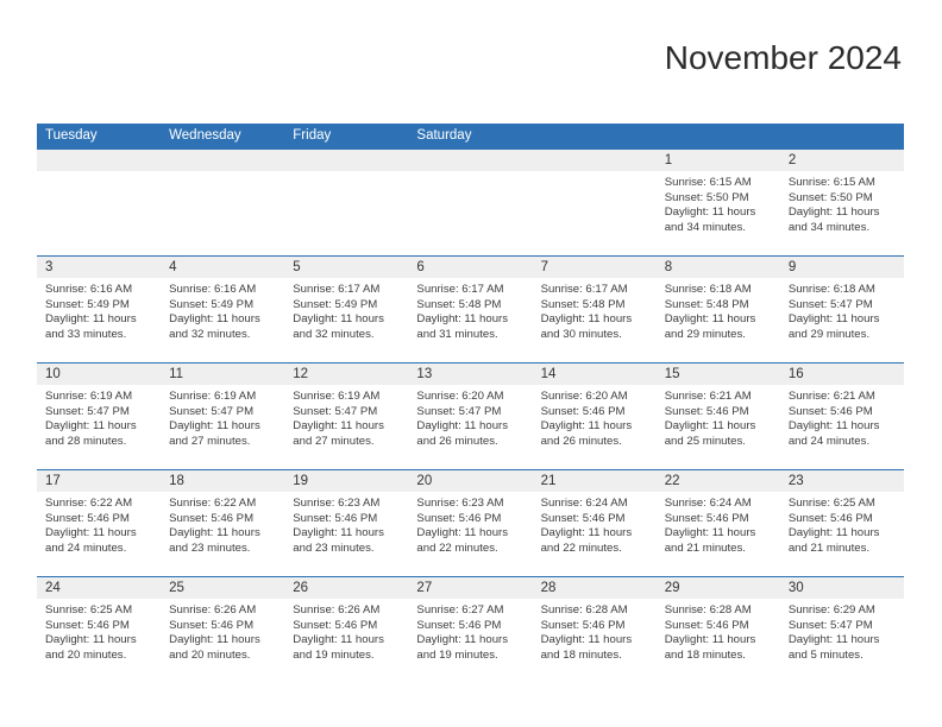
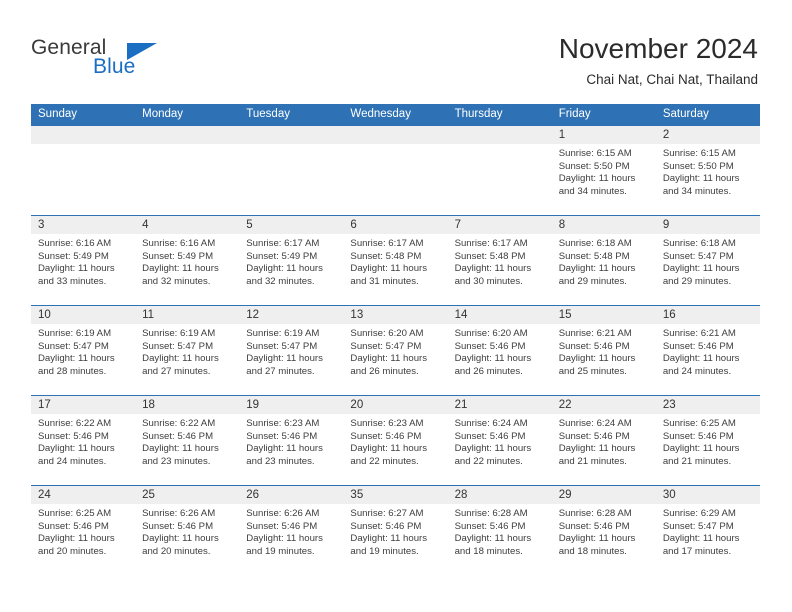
+ General
+ Blue
  November 2024
+ Chai Nat, Chai Nat, Thailand
+ Sunday
+ Monday
  Tuesday
  Wednesday
+ Thursday
  Friday
  Saturday
  1
  Sunrise: 6:15 AM
  Sunset: 5:50 PM
  Daylight: 11 hours
  and 34 minutes.
  2
  Sunrise: 6:15 AM
  Sunset: 5:50 PM
  Daylight: 11 hours
  and 34 minutes.
  3
  Sunrise: 6:16 AM
  Sunset: 5:49 PM
  Daylight: 11 hours
  and 33 minutes.
  4
  Sunrise: 6:16 AM
  Sunset: 5:49 PM
  Daylight: 11 hours
  and 32 minutes.
  5
  Sunrise: 6:17 AM
  Sunset: 5:49 PM
  Daylight: 11 hours
  and 32 minutes.
  6
  Sunrise: 6:17 AM
  Sunset: 5:48 PM
  Daylight: 11 hours
  and 31 minutes.
  7
  Sunrise: 6:17 AM
  Sunset: 5:48 PM
  Daylight: 11 hours
  and 30 minutes.
  8
  Sunrise: 6:18 AM
  Sunset: 5:48 PM
  Daylight: 11 hours
  and 29 minutes.
  9
  Sunrise: 6:18 AM
  Sunset: 5:47 PM
  Daylight: 11 hours
  and 29 minutes.
  10
  Sunrise: 6:19 AM
  Sunset: 5:47 PM
  Daylight: 11 hours
  and 28 minutes.
  11
  Sunrise: 6:19 AM
  Sunset: 5:47 PM
  Daylight: 11 hours
  and 27 minutes.
  12
  Sunrise: 6:19 AM
  Sunset: 5:47 PM
  Daylight: 11 hours
  and 27 minutes.
  13
  Sunrise: 6:20 AM
  Sunset: 5:47 PM
  Daylight: 11 hours
  and 26 minutes.
  14
  Sunrise: 6:20 AM
  Sunset: 5:46 PM
  Daylight: 11 hours
  and 26 minutes.
  15
  Sunrise: 6:21 AM
  Sunset: 5:46 PM
  Daylight: 11 hours
  and 25 minutes.
  16
  Sunrise: 6:21 AM
  Sunset: 5:46 PM
  Daylight: 11 hours
  and 24 minutes.
  17
  Sunrise: 6:22 AM
  Sunset: 5:46 PM
  Daylight: 11 hours
  and 24 minutes.
  18
  Sunrise: 6:22 AM
  Sunset: 5:46 PM
  Daylight: 11 hours
  and 23 minutes.
  19
  Sunrise: 6:23 AM
  Sunset: 5:46 PM
  Daylight: 11 hours
  and 23 minutes.
  20
  Sunrise: 6:23 AM
  Sunset: 5:46 PM
  Daylight: 11 hours
  and 22 minutes.
  21
  Sunrise: 6:24 AM
  Sunset: 5:46 PM
  Daylight: 11 hours
  and 22 minutes.
  22
  Sunrise: 6:24 AM
  Sunset: 5:46 PM
  Daylight: 11 hours
  and 21 minutes.
  23
  Sunrise: 6:25 AM
  Sunset: 5:46 PM
  Daylight: 11 hours
  and 21 minutes.
  24
  Sunrise: 6:25 AM
  Sunset: 5:46 PM
  Daylight: 11 hours
  and 20 minutes.
  25
  Sunrise: 6:26 AM
  Sunset: 5:46 PM
  Daylight: 11 hours
  and 20 minutes.
  26
  Sunrise: 6:26 AM
  Sunset: 5:46 PM
  Daylight: 11 hours
  and 19 minutes.
- 27
+ 35
  Sunrise: 6:27 AM
  Sunset: 5:46 PM
  Daylight: 11 hours
  and 19 minutes.
  28
  Sunrise: 6:28 AM
  Sunset: 5:46 PM
  Daylight: 11 hours
  and 18 minutes.
  29
  Sunrise: 6:28 AM
  Sunset: 5:46 PM
  Daylight: 11 hours
  and 18 minutes.
  30
  Sunrise: 6:29 AM
  Sunset: 5:47 PM
  Daylight: 11 hours
- and 5 minutes.
+ and 17 minutes.
